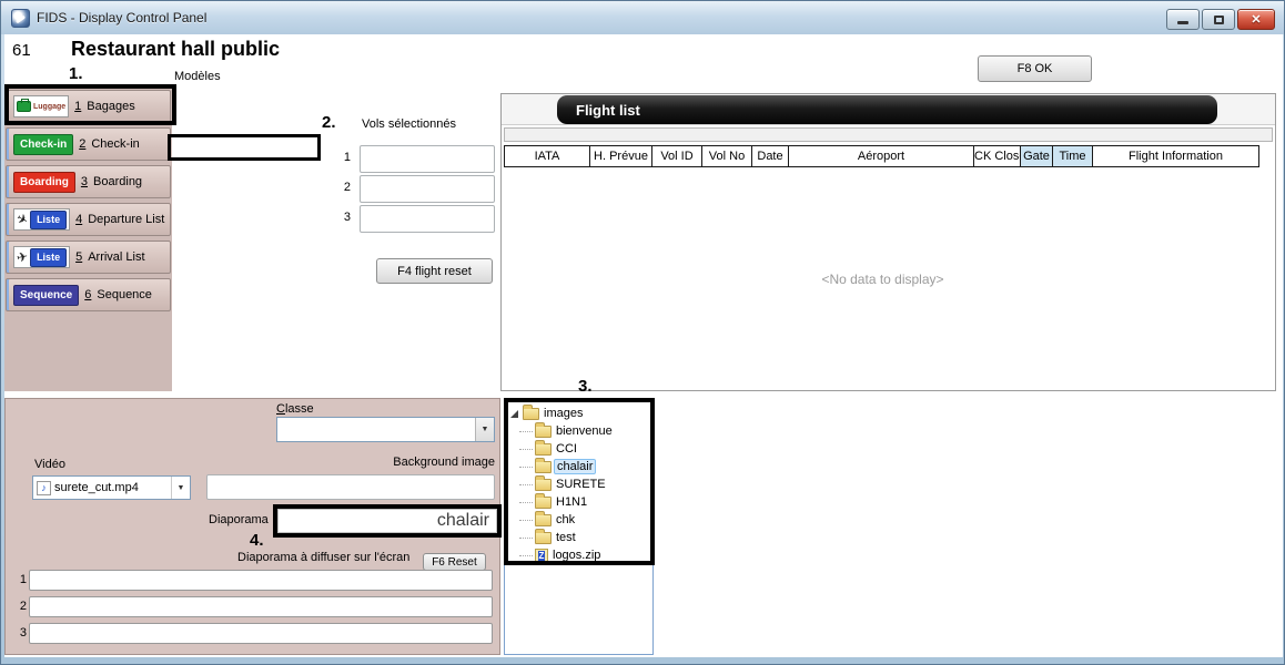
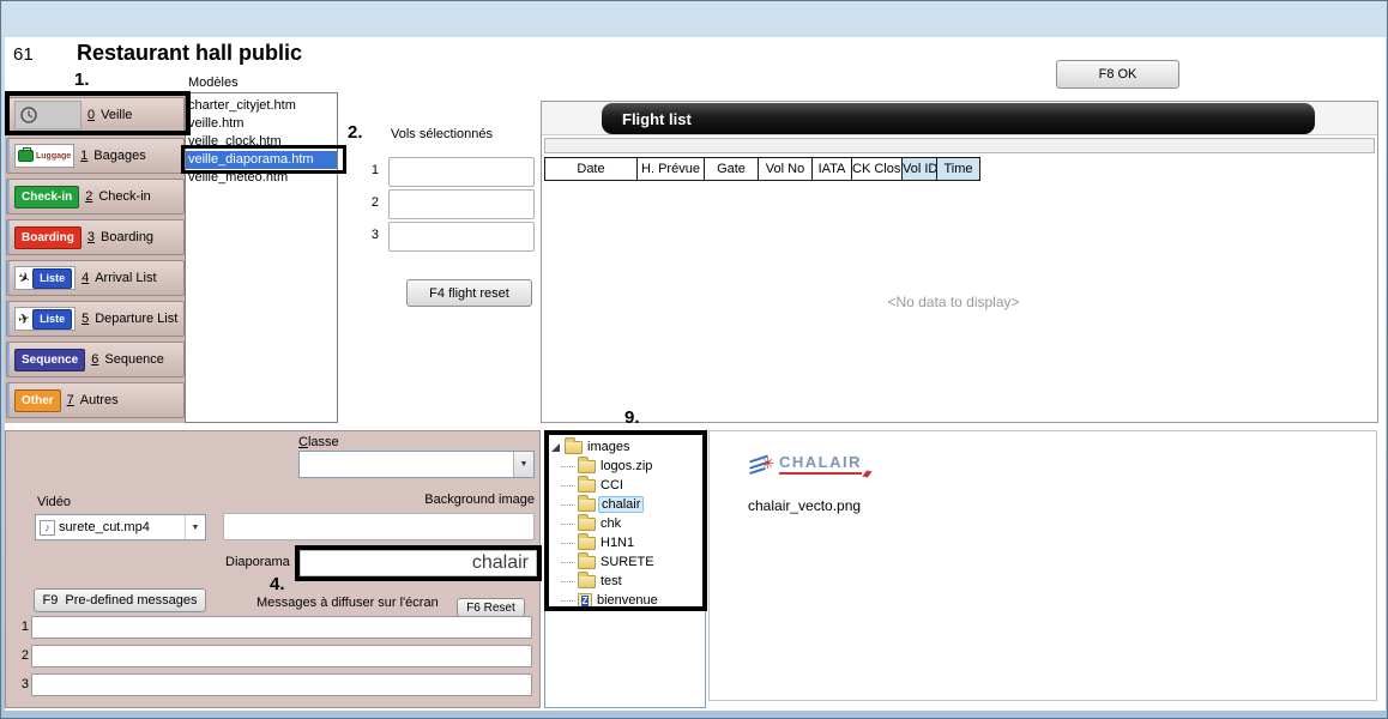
- FIDS - Display Control Panel
- ✕
  61
  Restaurant hall public
  F8 OK
  1.
  2.
- 3.
+ 9.
  4.
+ 0
+ Veille
  1
  Bagages
  Check-in
  2
  Check-in
  Boarding
  3
  Boarding
  Liste
  4
- Departure List
+ Arrival List
  Liste
  5
- Arrival List
+ Departure List
  Sequence
  6
  Sequence
+ Other
+ 7
+ Autres
  Modèles
+ charter_cityjet.htm
+ veille.htm
+ veille_clock.htm
+ veille_diaporama.htm
+ veille_meteo.htm
  Vols sélectionnés
  1
  2
  3
  F4 flight reset
  Flight list
- IATA
+ Date
  H. Prévue
- Vol ID
+ Gate
  Vol No
- Date
+ IATA
- Aéroport
  CK Clos
- Gate
+ Vol ID
  Time
- Flight Information
  <No data to display>
  Classe
  Vidéo
  ♪
  surete_cut.mp4
  Background image
  Diaporama
  chalair
+ F9 Pre-defined messages
- Diaporama à diffuser sur l'écran
+ Messages à diffuser sur l'écran
  F6 Reset
  1
  2
  3
  images
- bienvenue
+ logos.zip
  CCI
  chalair
- SURETE
+ chk
  H1N1
- chk
+ SURETE
  test
  Z
- logos.zip
+ bienvenue
+ ✳
+ CHALAIR
+ chalair_vecto.png
